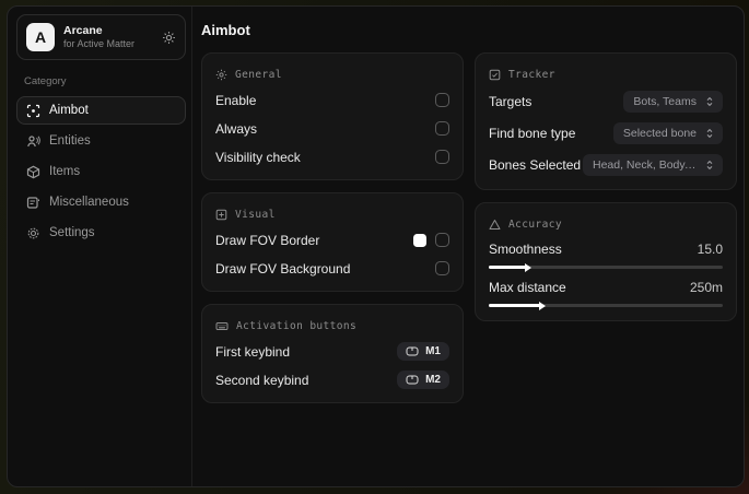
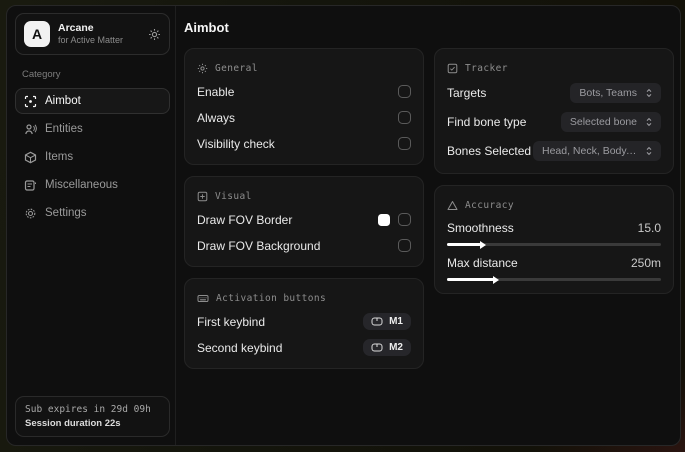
  A
  Arcane
  for Active Matter
  Category
  Aimbot
  Entities
  Items
  Miscellaneous
  Settings
+ Sub expires in 29d 09h
+ Session duration 22s
  Aimbot
  General
  Enable
  Always
  Visibility check
  Visual
  Draw FOV Border
  Draw FOV Background
  Activation buttons
  First keybind
  M1
  Second keybind
  M2
  Tracker
  Targets
  Bots, Teams
  Find bone type
  Selected bone
  Bones Selected
  Head, Neck, Body, P
  Accuracy
  Smoothness
  15.0
  Max distance
  250m
